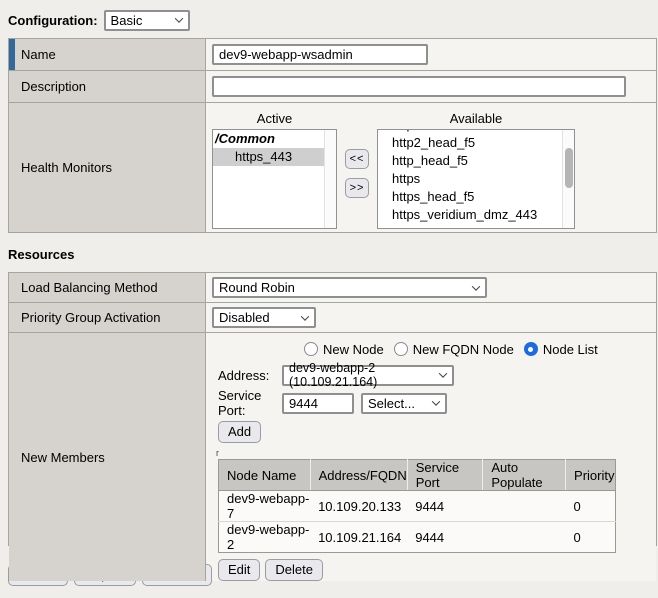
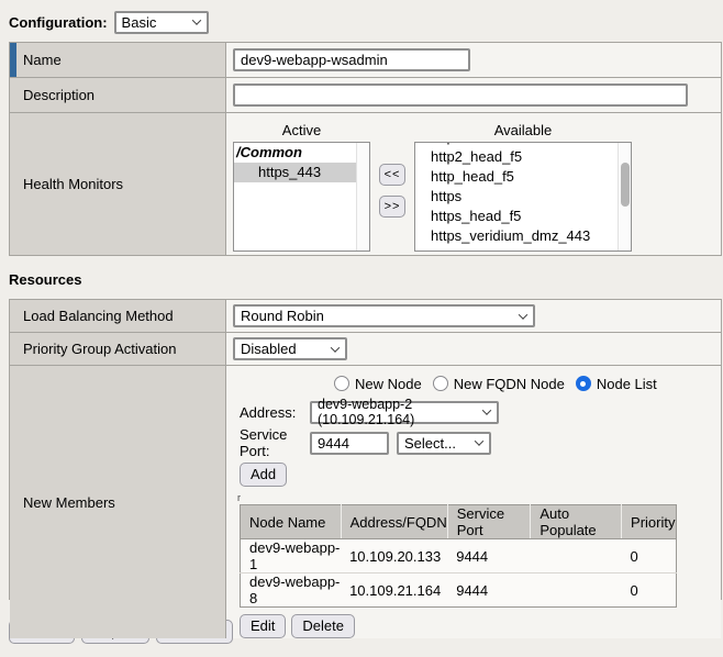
  Configuration:
  Basic
  Name
  dev9-webapp-wsadmin
  Description
  Health Monitors
  Active
  /Common
  https_443
  <<
  >>
  Available
  http2_head_f5
  http_head_f5
  https
  https_head_f5
  https_veridium_dmz_443
  Resources
  Load Balancing Method
  Round Robin
  Priority Group Activation
  Disabled
  New Members
  New Node
  New FQDN Node
  Node List
  Address:
  dev9-webapp-2 (10.109.21.164)
  Service Port:
  9444
  Select...
  Add
  r
  Node Name	Address/FQDN	Service Port	Auto Populate	Priority
- dev9-webapp-7	10.109.20.133	9444		0
+ dev9-webapp-1	10.109.20.133	9444		0
- dev9-webapp-2	10.109.21.164	9444		0
+ dev9-webapp-8	10.109.21.164	9444		0
  Edit
  Delete
